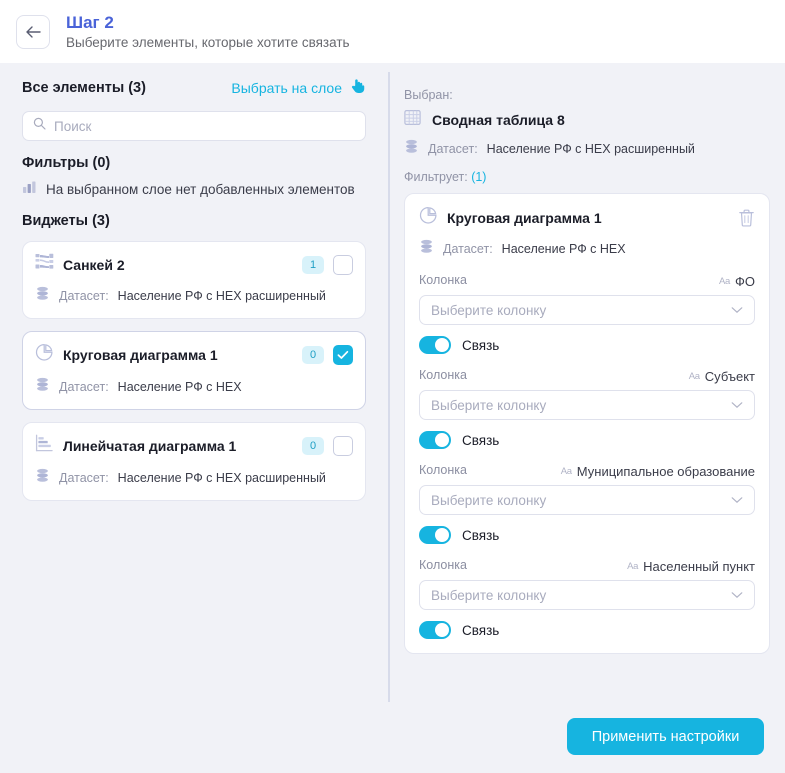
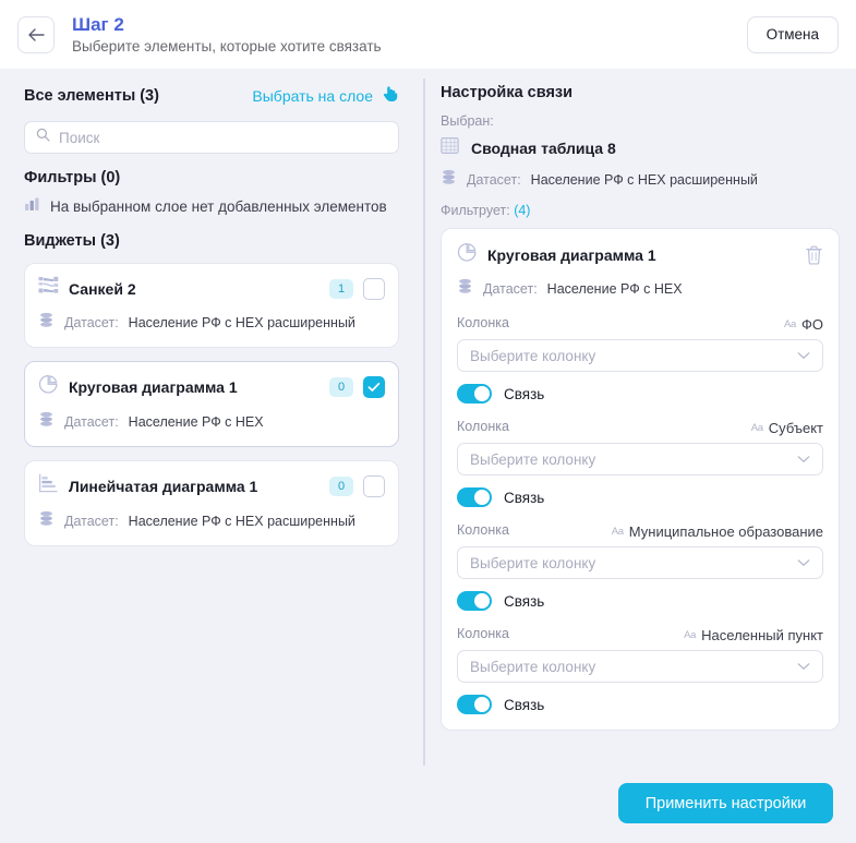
  Шаг 2
  Выберите элементы, которые хотите связать
+ Отмена
  Все элементы (3)
  Выбрать на слое
  Поиск
  Фильтры (0)
  На выбранном слое нет добавленных элементов
  Виджеты (3)
  Санкей 2
  1
  Датасет:
  Население РФ с HEX расширенный
  Круговая диаграмма 1
  0
  Датасет:
  Население РФ с HEX
  Линейчатая диаграмма 1
  0
  Датасет:
  Население РФ с HEX расширенный
+ Настройка связи
  Выбран:
  Сводная таблица 8
  Датасет:
  Население РФ с HEX расширенный
- Фильтрует: (1)
+ Фильтрует: (4)
  Круговая диаграмма 1
  Датасет:
  Население РФ с HEX
  Колонка
  Аa
  ФО
  Выберите колонку
  Связь
  Колонка
  Аa
  Субъект
  Выберите колонку
  Связь
  Колонка
  Аa
  Муниципальное образование
  Выберите колонку
  Связь
  Колонка
  Аa
  Населенный пункт
  Выберите колонку
  Связь
  Применить настройки
